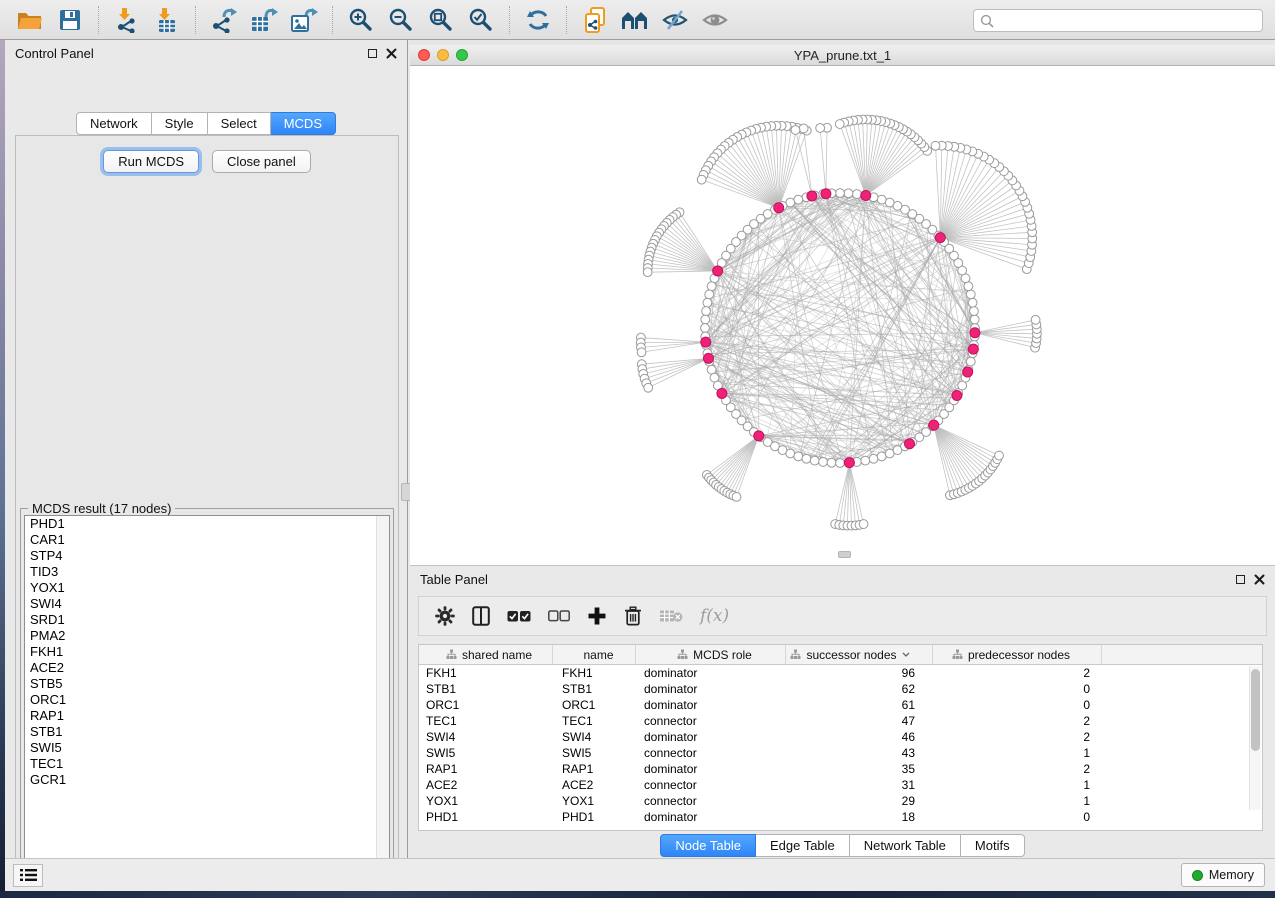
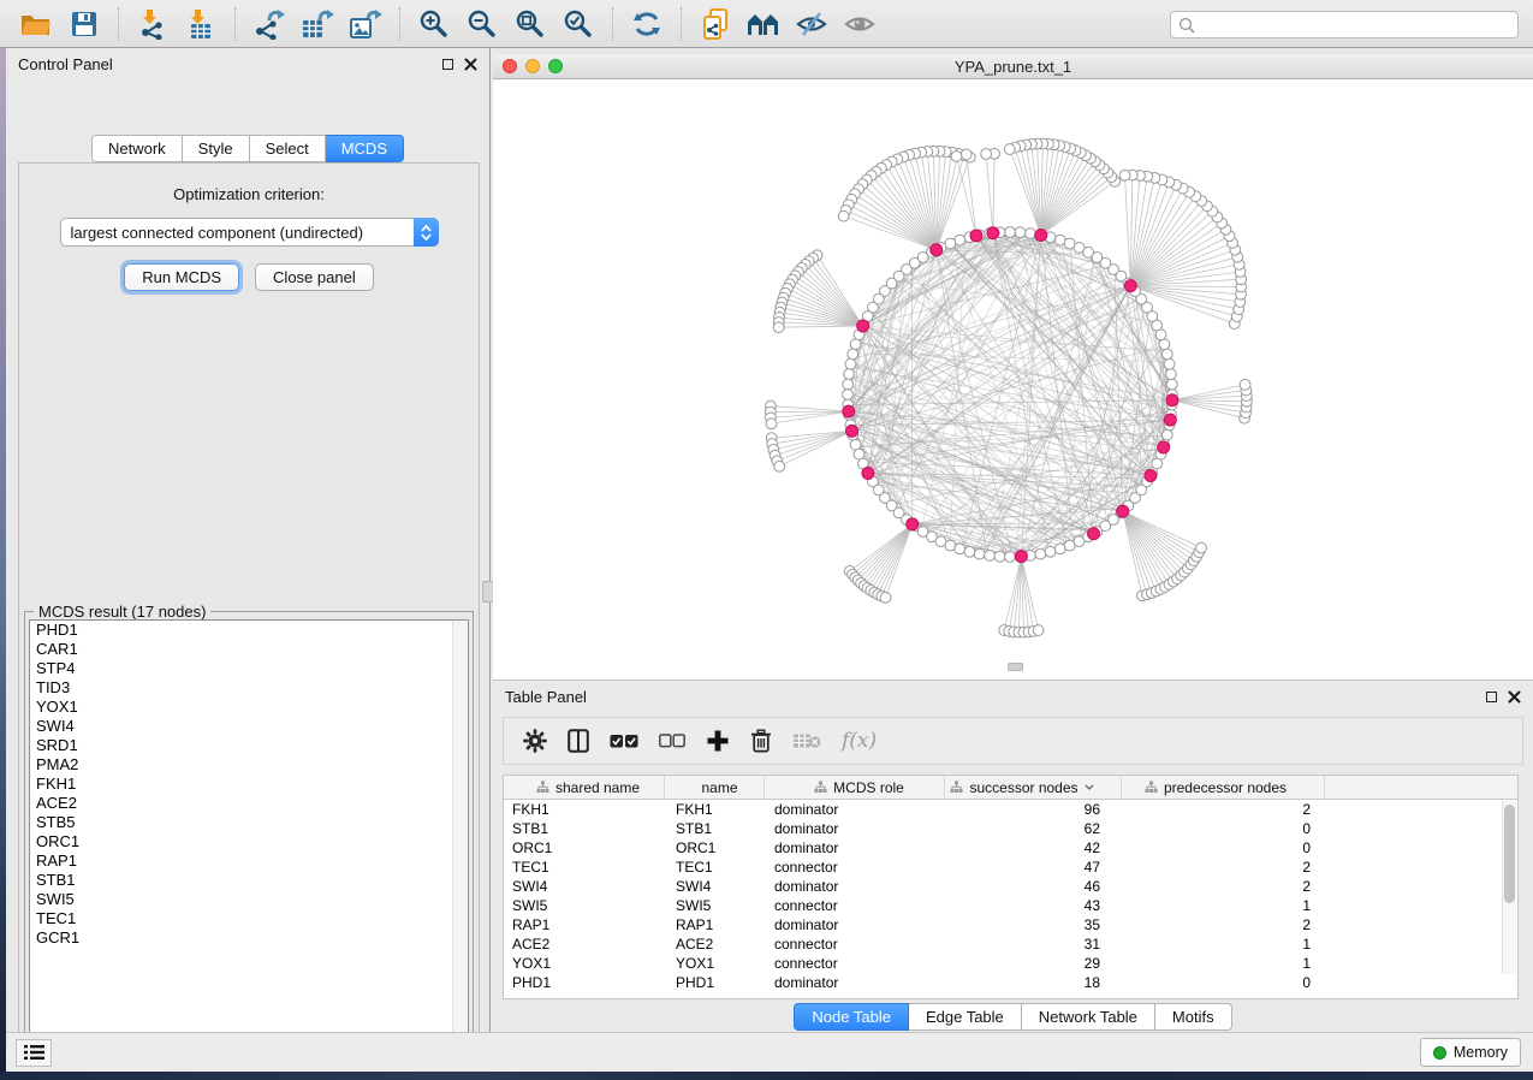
  Control Panel
  Network
  Style
  Select
  MCDS
+ Optimization criterion:
+ largest connected component (undirected)
  Run MCDS
  Close panel
  MCDS result (17 nodes)
  PHD1
  CAR1
  STP4
  TID3
  YOX1
  SWI4
  SRD1
  PMA2
  FKH1
  ACE2
  STB5
  ORC1
  RAP1
  STB1
  SWI5
  TEC1
  GCR1
  YPA_prune.txt_1
  Table Panel
  f(x)
  shared name
  name
  MCDS role
  successor nodes
  predecessor nodes
  FKH1
  FKH1
  dominator
  96
  2
  STB1
  STB1
  dominator
  62
  0
  ORC1
  ORC1
  dominator
- 61
+ 42
  0
  TEC1
  TEC1
  connector
  47
  2
  SWI4
  SWI4
  dominator
  46
  2
  SWI5
  SWI5
  connector
  43
  1
  RAP1
  RAP1
  dominator
  35
  2
  ACE2
  ACE2
  connector
  31
  1
  YOX1
  YOX1
  connector
  29
  1
  PHD1
  PHD1
  dominator
  18
  0
  Node Table
  Edge Table
  Network Table
  Motifs
  Memory
